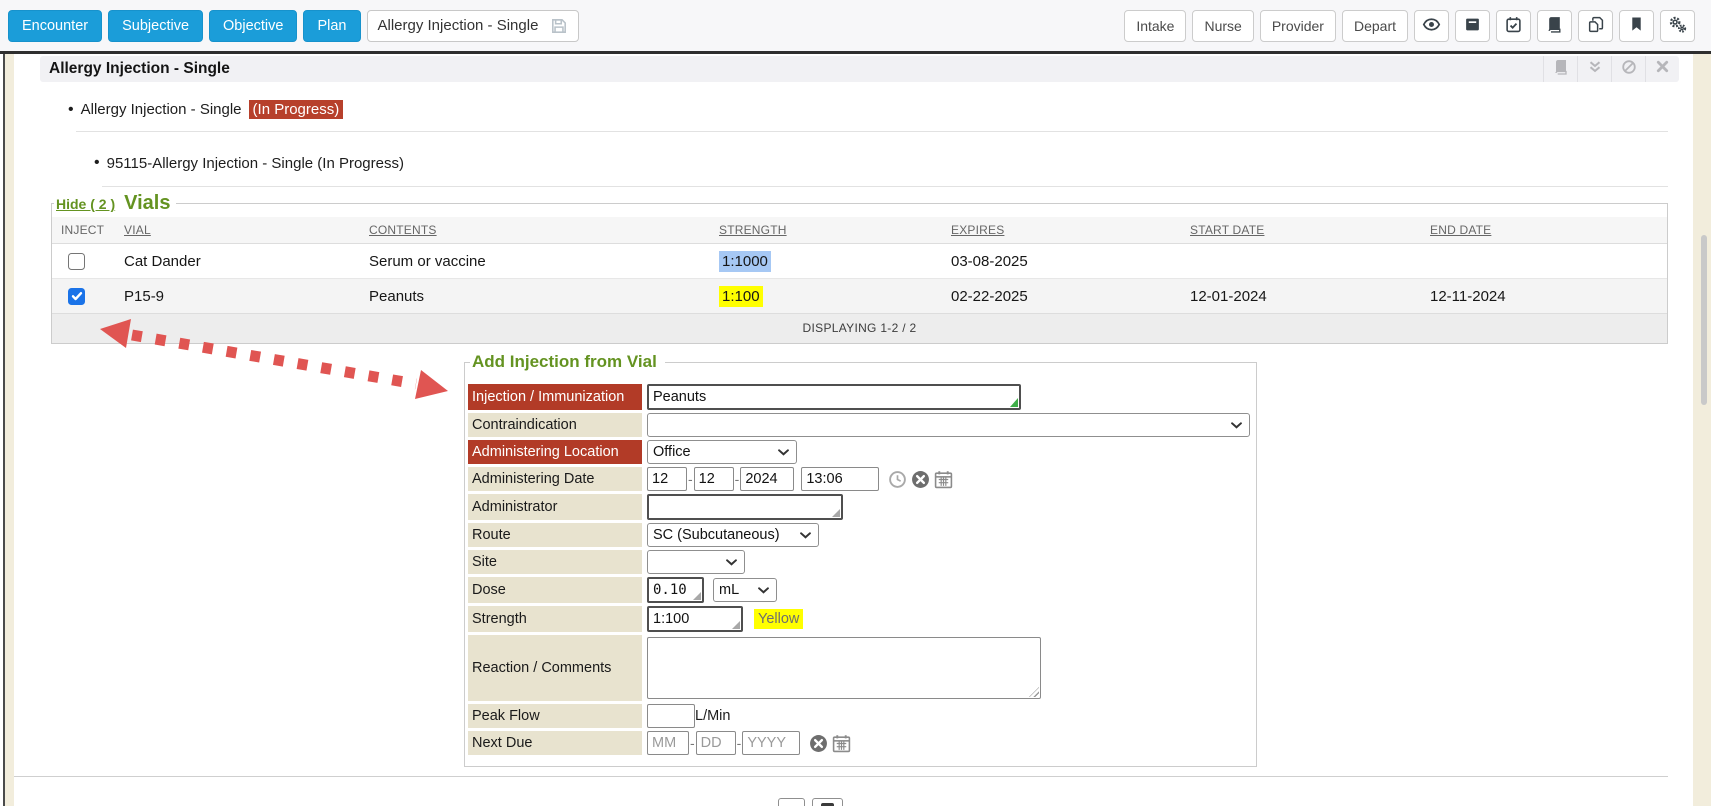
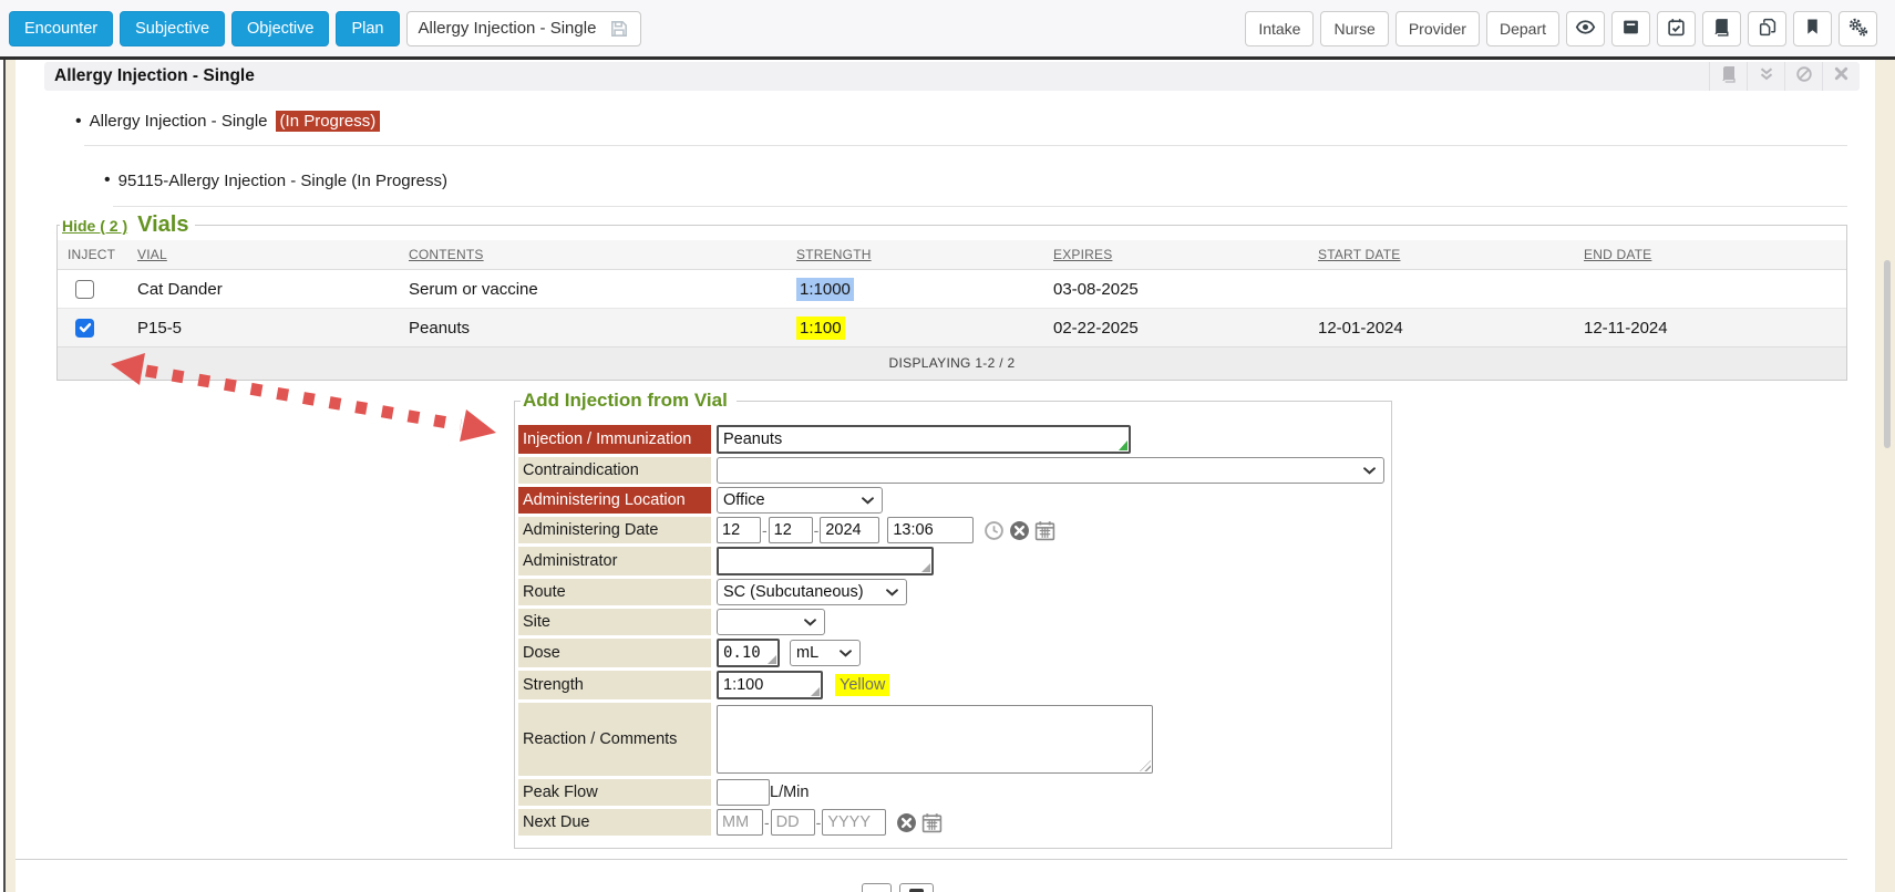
  Encounter
  Subjective
  Objective
  Plan
  Allergy Injection - Single
  Intake
  Nurse
  Provider
  Depart
  Allergy Injection - Single
  •
  Allergy Injection - Single
  (In Progress)
  •
  95115-Allergy Injection - Single (In Progress)
  Hide ( 2 )
  Vials
  INJECT
  VIAL
  CONTENTS
  STRENGTH
  EXPIRES
  START DATE
  END DATE
  Cat Dander
  Serum or vaccine
  1:1000
  03-08-2025
- P15-9
+ P15-5
  Peanuts
  1:100
  02-22-2025
  12-01-2024
  12-11-2024
  DISPLAYING 1-2 / 2
  Add Injection from Vial
  Injection / Immunization
  Peanuts
  Contraindication
  Administering Location
  Office
  Administering Date
  12
  -
  12
  -
  2024
  13:06
  Administrator
  Route
  SC (Subcutaneous)
  Site
  Dose
  0.10
  mL
  Strength
  1:100
  Yellow
  Reaction / Comments
  Peak Flow
  L/Min
  Next Due
  MM
  -
  DD
  -
  YYYY
